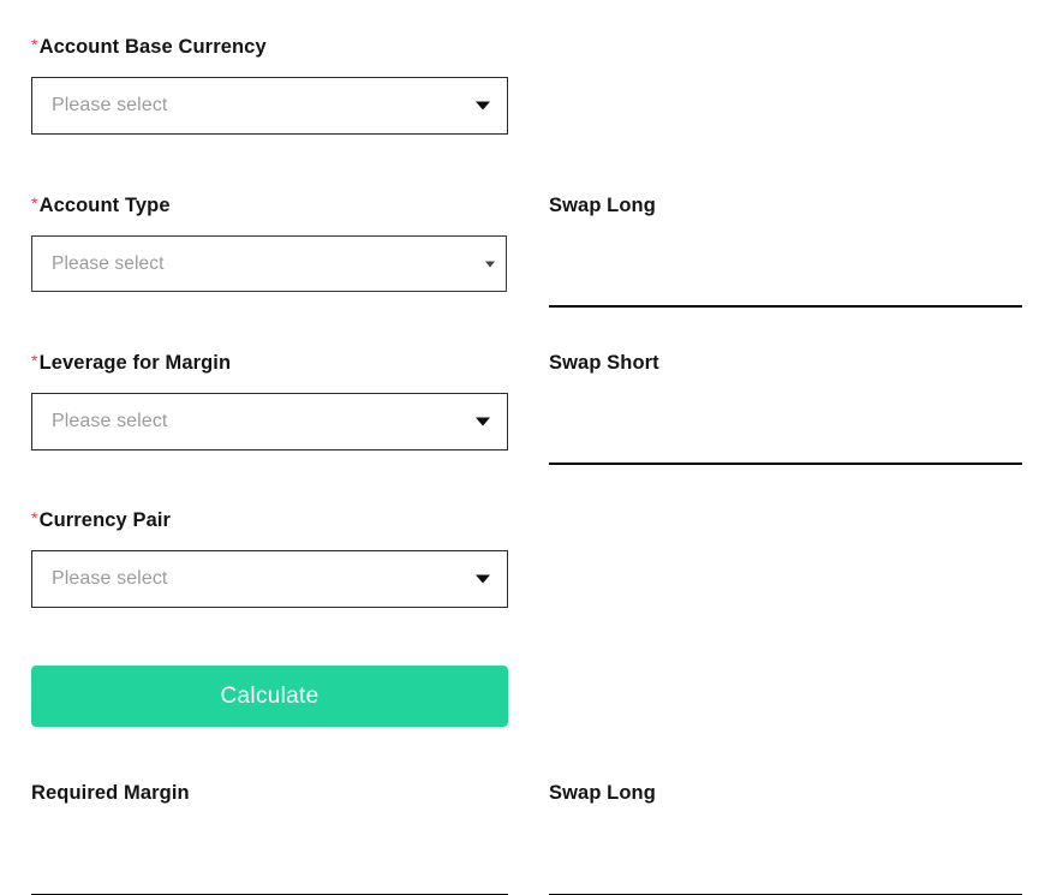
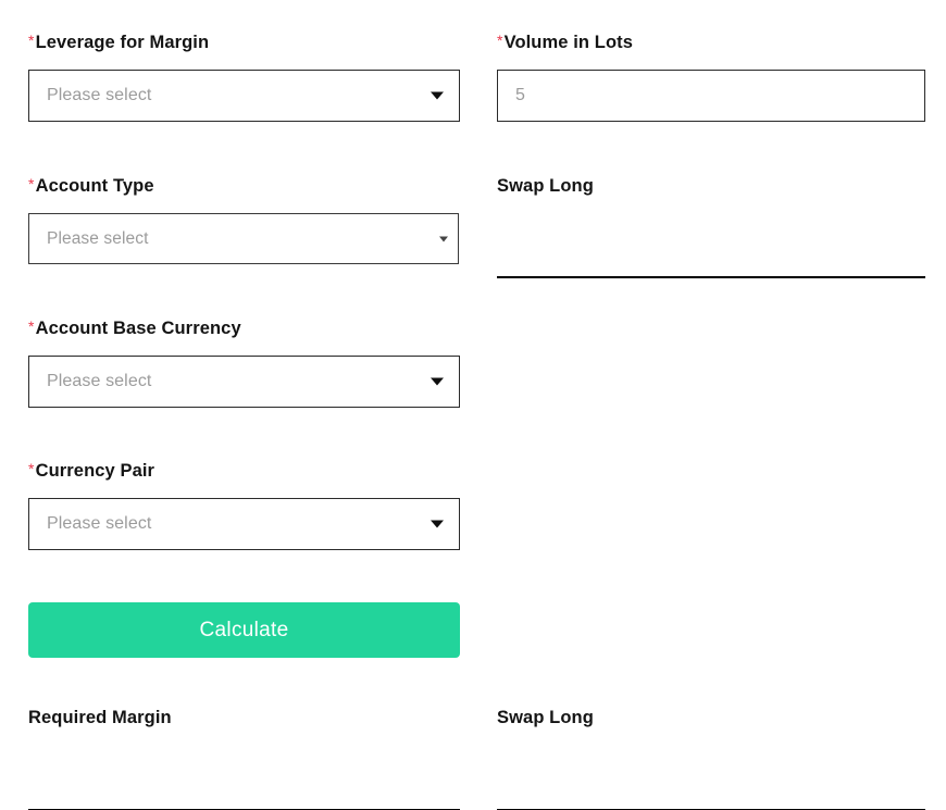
- *Account Base Currency
+ *Leverage for Margin
  Please select
  *Account Type
  Please select
- *Leverage for Margin
+ *Account Base Currency
  Please select
  *Currency Pair
  Please select
  Calculate
  Required Margin
+ *Volume in Lots
+ 5
  Swap Long
- Swap Short
  Swap Long
